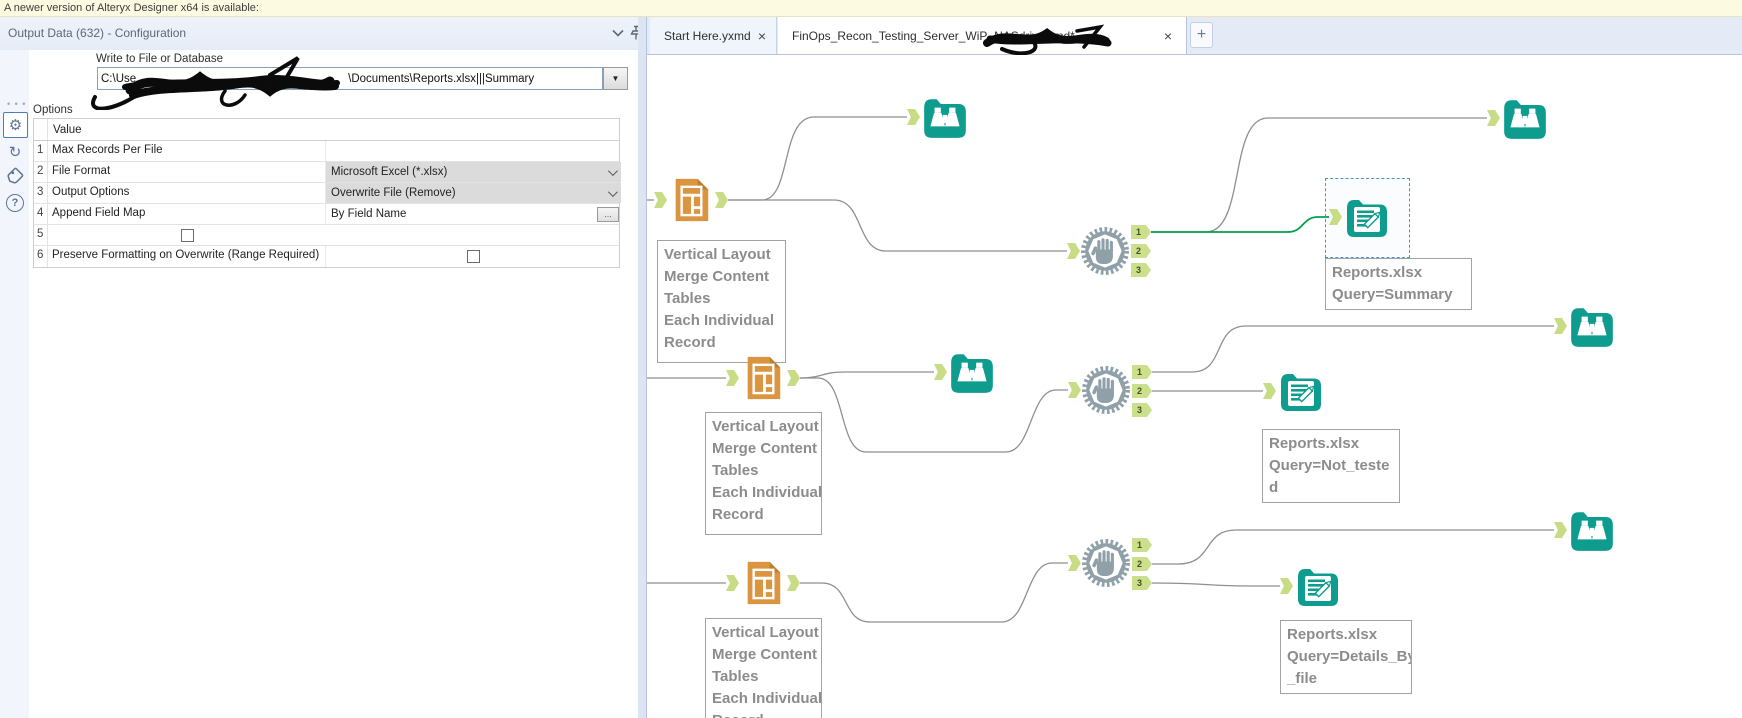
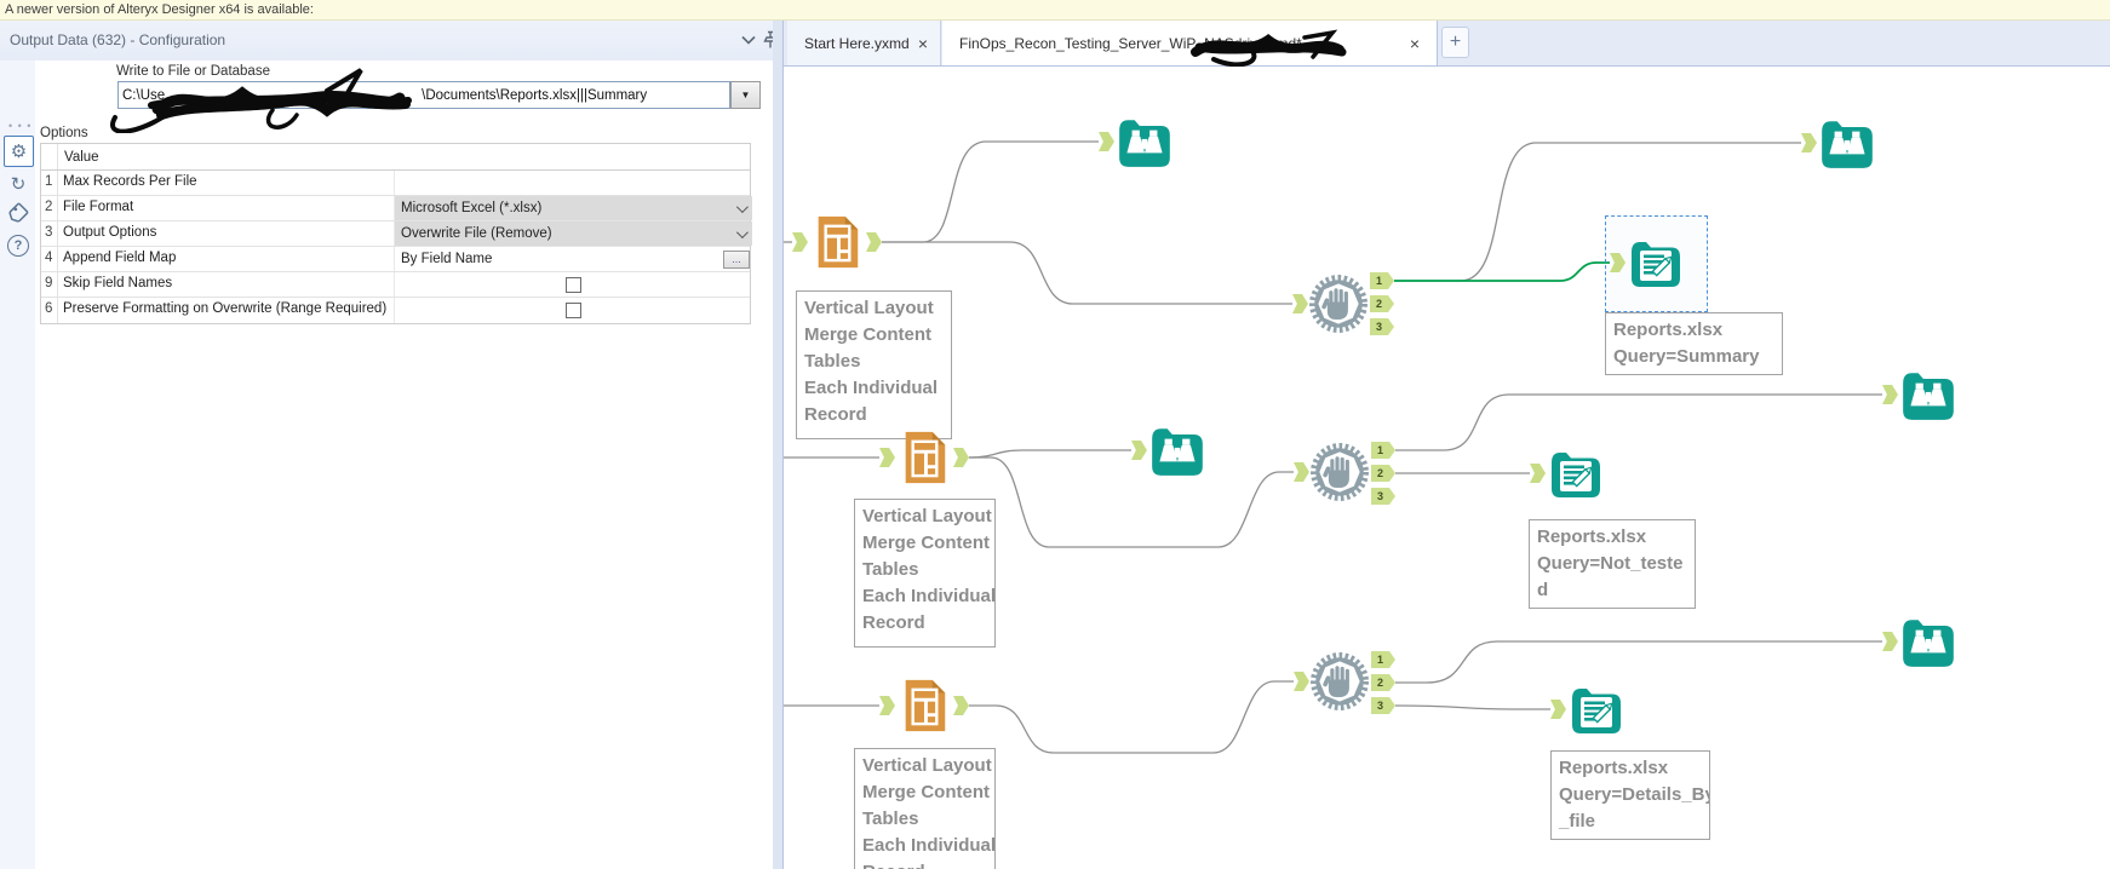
  A newer version of Alteryx Designer x64 is available:
  Output Data (632) - Configuration
  • • •
  ⚙
  ↻
  ?
  Write to File or Database
  C:\Use
  \Documents\Reports.xlsx|||Summary
  ▼
  Options
  Value
  1
  Max Records Per File
  2
  File Format
  Microsoft Excel (*.xlsx)
  3
  Output Options
  Overwrite File (Remove)
  4
  Append Field Map
  By Field Name
  ...
- 5
+ 9
+ Skip Field Names
  6
  Preserve Formatting on Overwrite (Range Required)
  Start Here.yxmd
  ×
  FinOps_Recon_Testing_Server_WiP_
  ×
  +
  Vertical Layout
  Merge Content
  Tables
  Each Individual
  Record
  Vertical Layout
  Merge Content
  Tables
  Each Individual
  Record
  Vertical Layout
  Merge Content
  Tables
  Each Individual
  Reports.xlsx
  Query=Summary
  Reports.xlsx
  Query=Not_teste
  d
  Reports.xlsx
  Query=Details_B
  _file
  1
  2
  3
  1
  2
  3
  1
  2
  3
